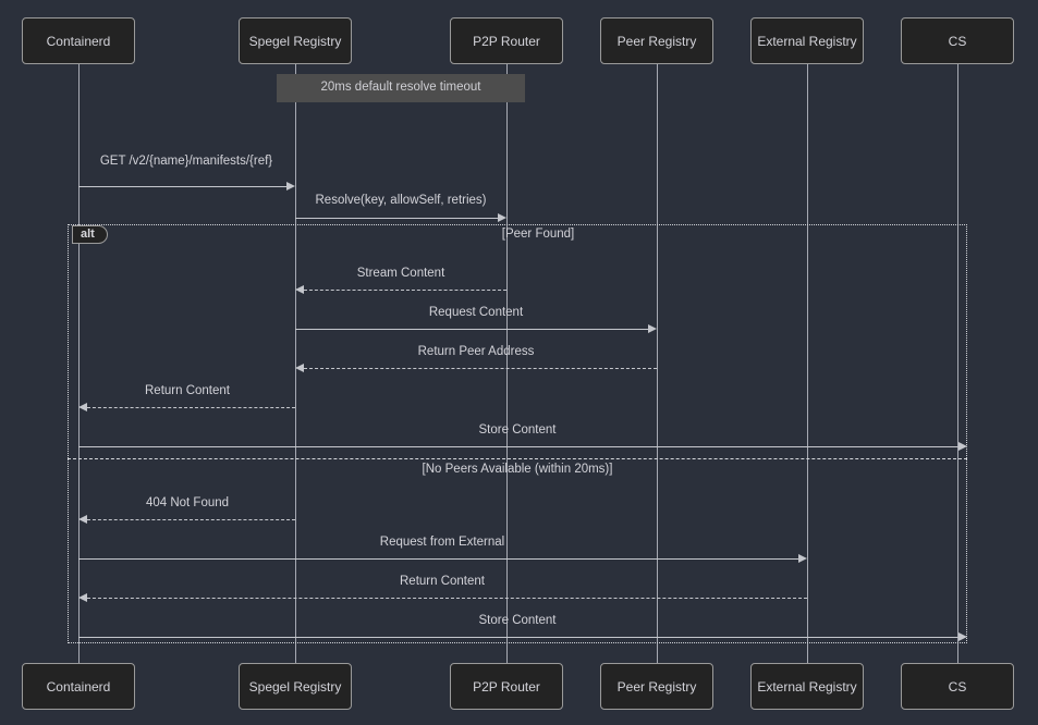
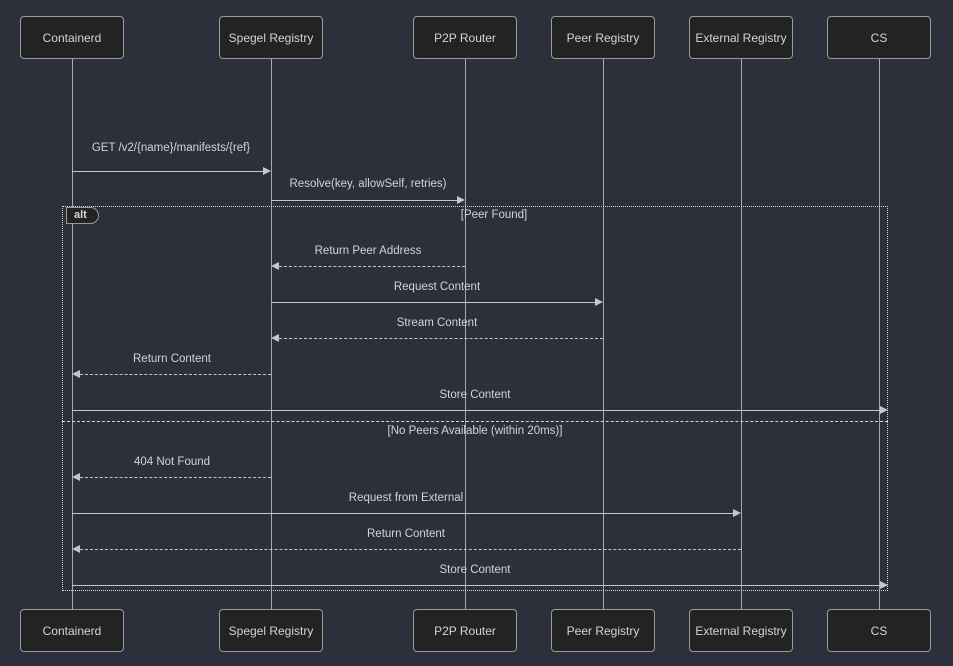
  Containerd
  Spegel Registry
  P2P Router
  Peer Registry
  External Registry
  CS
- 20ms default resolve timeout
  GET /v2/{name}/manifests/{ref}
  Resolve(key, allowSelf, retries)
  alt
  [Peer Found]
- Stream Content
+ Return Peer Address
  Request Content
- Return Peer Address
+ Stream Content
  Return Content
  Store Content
  [No Peers Available (within 20ms)]
  404 Not Found
  Request from External
  Return Content
  Store Content
  Containerd
  Spegel Registry
  P2P Router
  Peer Registry
  External Registry
  CS
